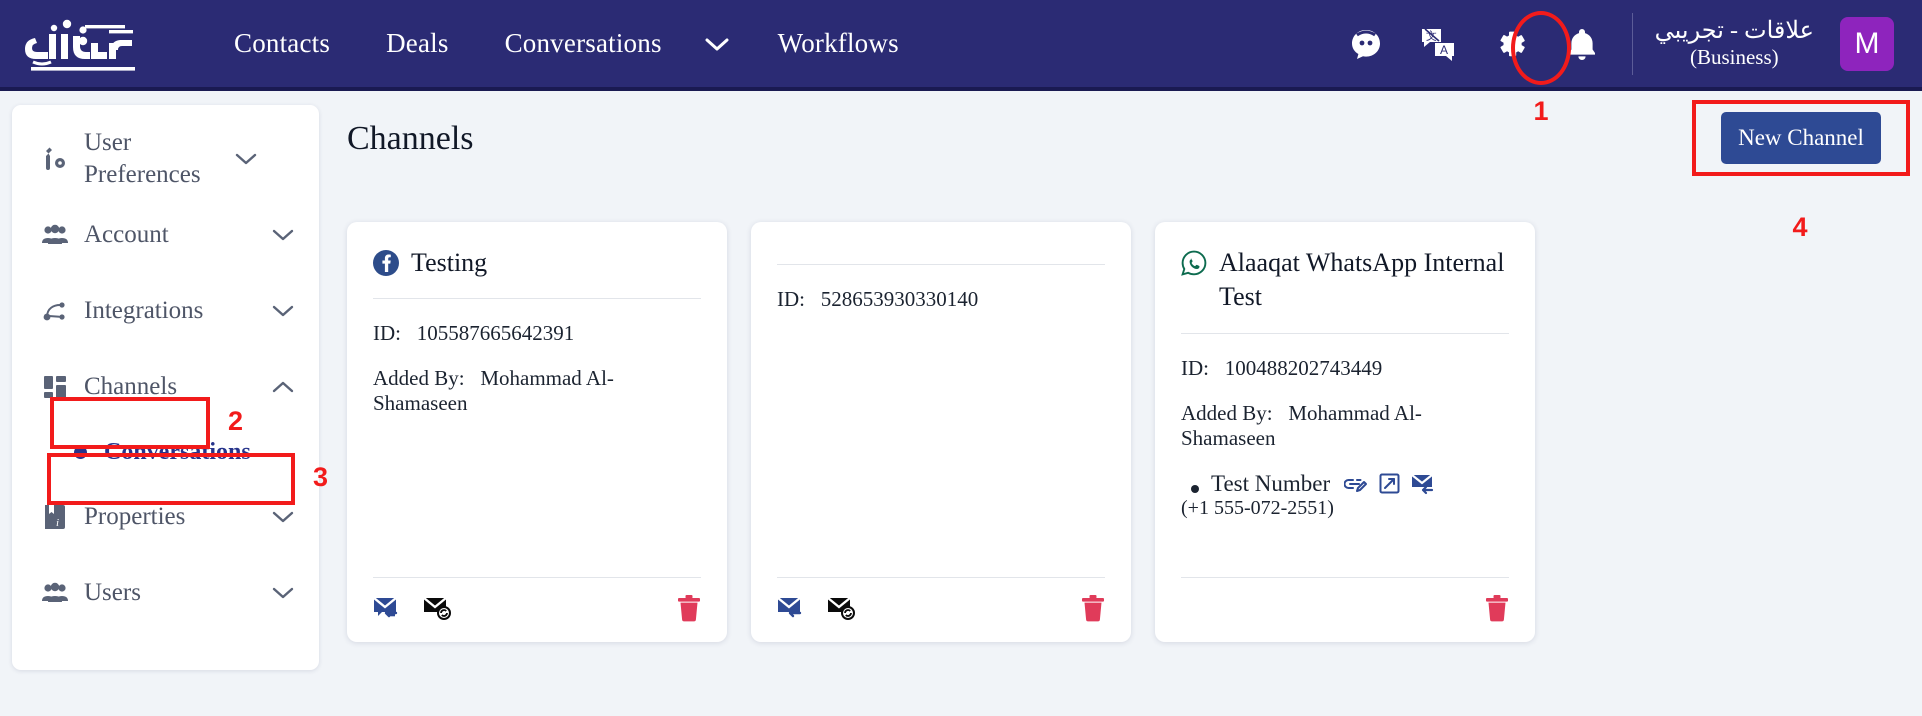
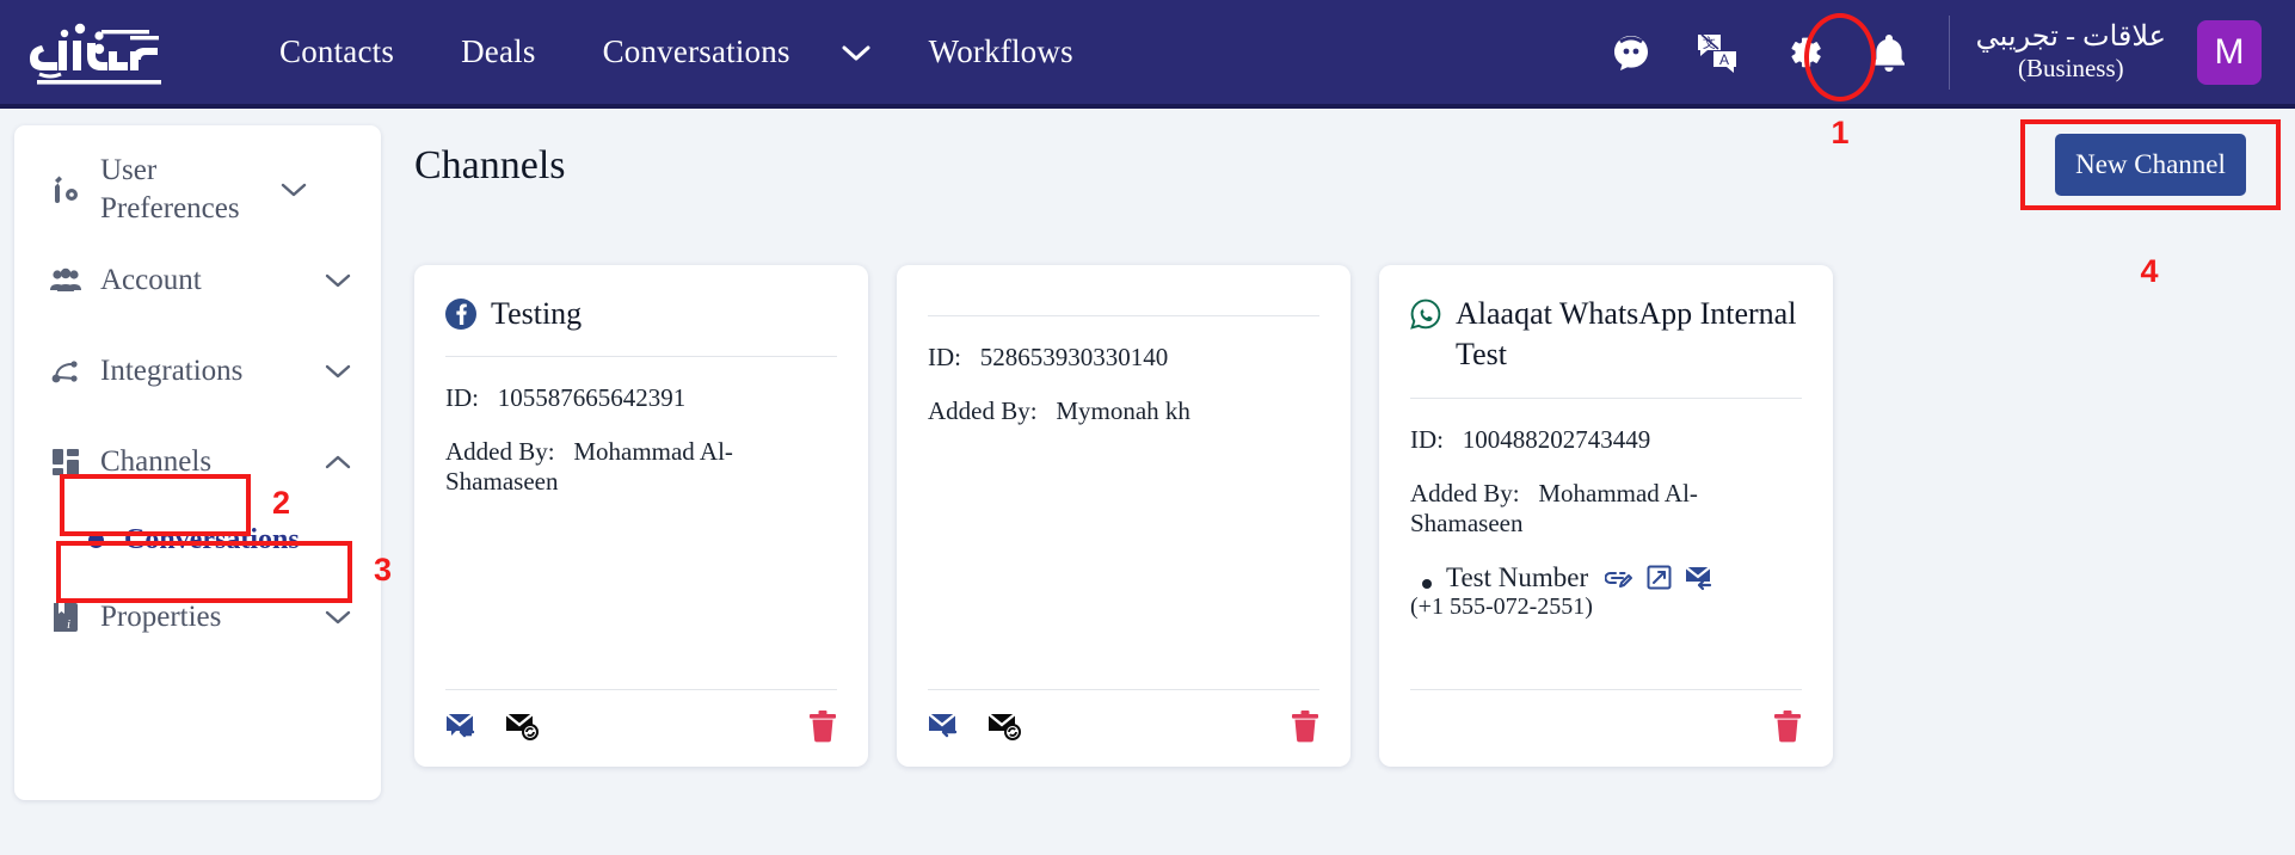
  Contacts
  Deals
  Conversations
  Workflows
  文
  A
  علاقات - تجريبي
  (Business)
  M
  1
  User Preferences
  Account
  Integrations
  Channels
  Conversations
  i
  Properties
- Users
  2
  3
  Channels
  New Channel
  4
  Testing
  ID: 105587665642391
  Added By: Mohammad Al-Shamaseen
  ID: 528653930330140
+ Added By: Mymonah kh
  Alaaqat WhatsApp Internal Test
  ID: 100488202743449
  Added By: Mohammad Al-Shamaseen
  Test Number
  (+1 555-072-2551)
